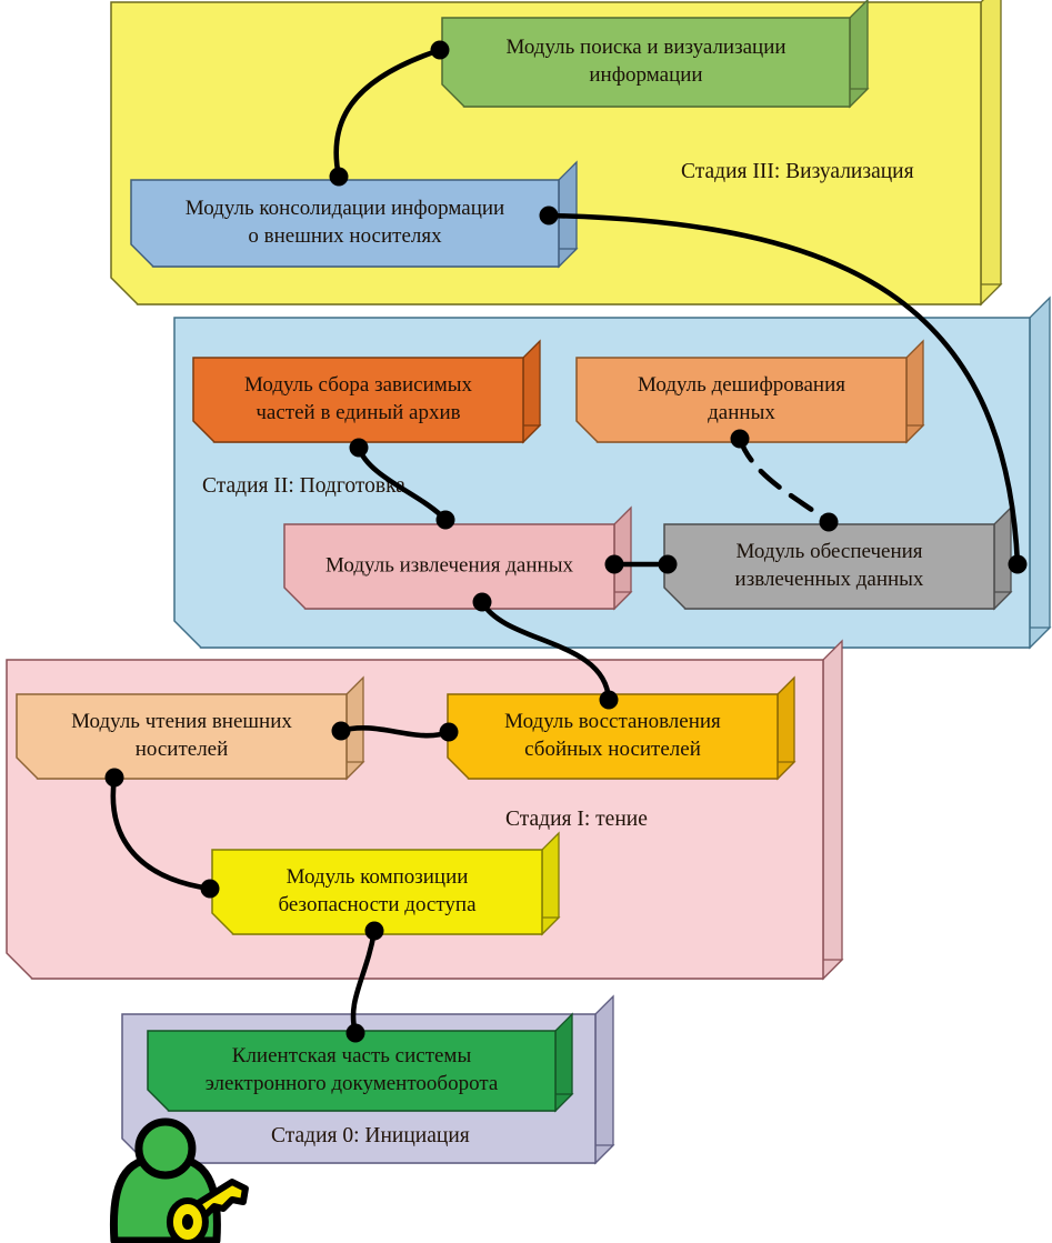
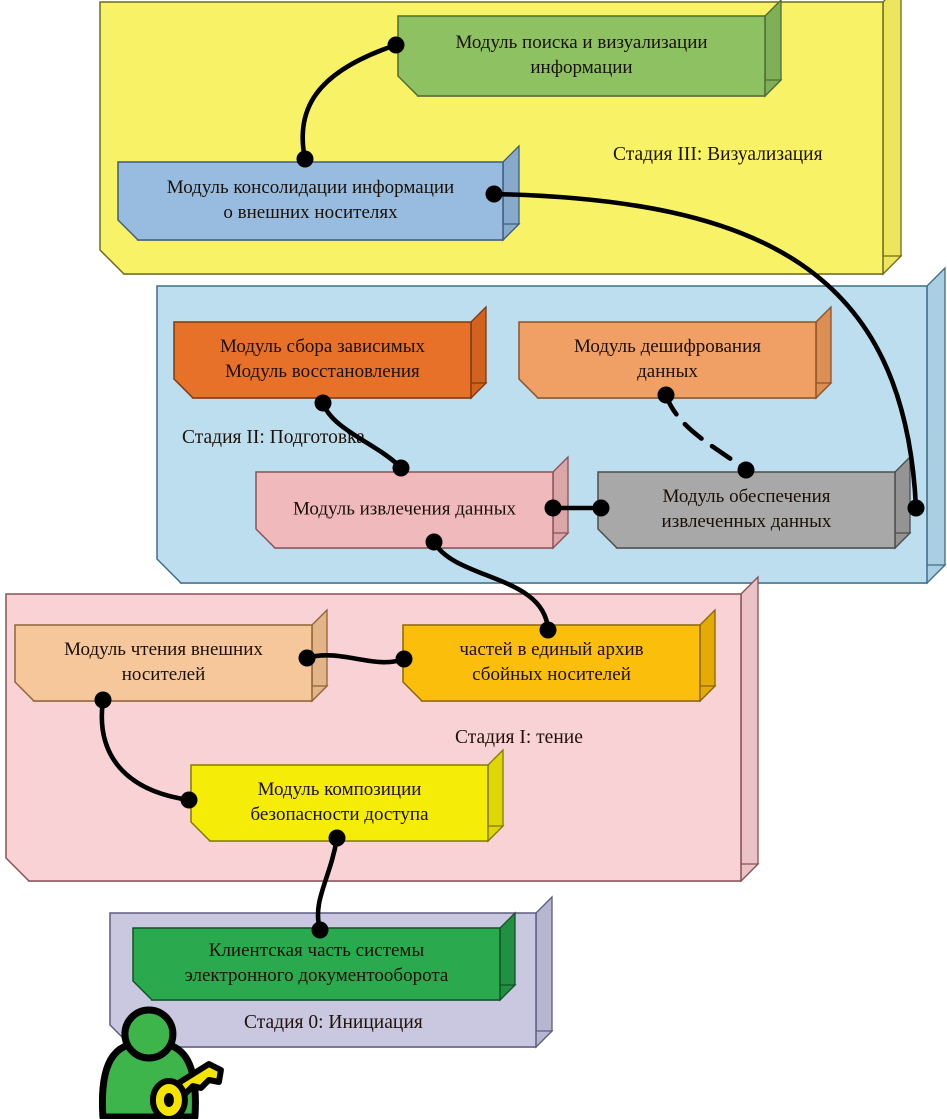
  Стадия III: Визуализация
  Модуль поиска и визуализации
  информации
  Модуль консолидации информации
  о внешних носителях
  Стадия II: Подготовк
  Модуль сбора зависимых
- частей в единый архив
+ Модуль восстановления
  Модуль дешифрования
  данных
  Модуль извлечения данных
  Модуль обеспечения
  извлеченных данных
  Стадия I: тение
  Модуль чтения внешних
  носителей
- Модуль восстановления
+ частей в единый архив
  сбойных носителей
  Модуль композиции
  безопасности доступа
  Стадия 0: Инициация
  Клиентская часть системы
  электронного документооборота
